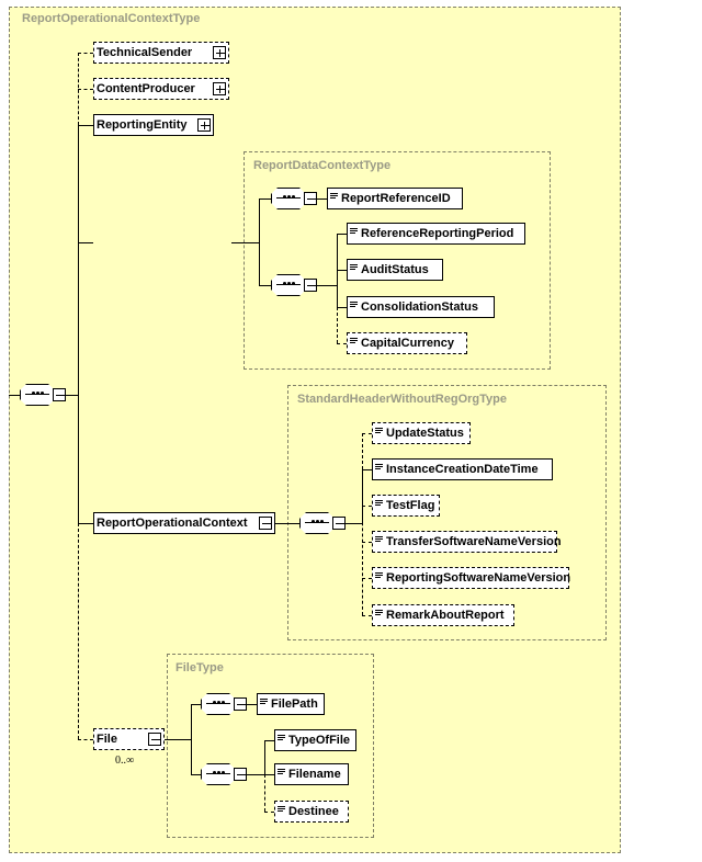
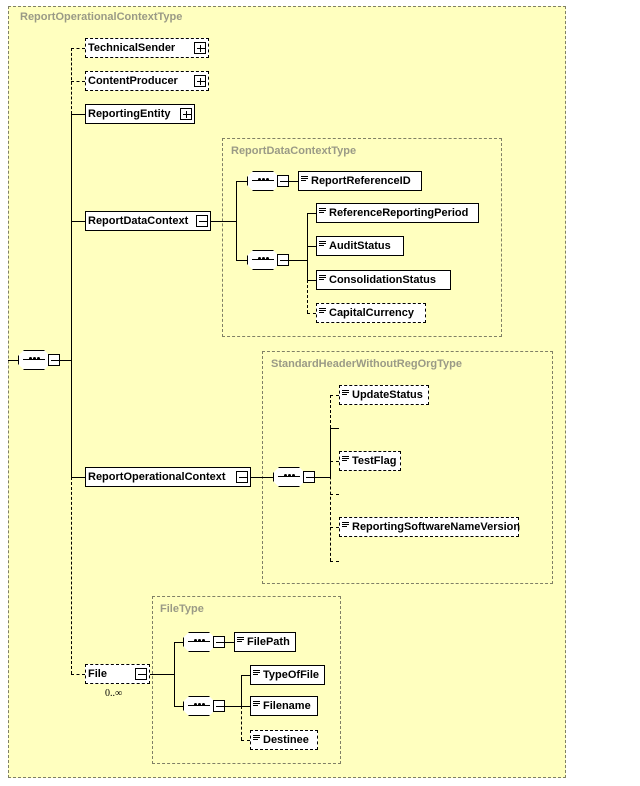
  ReportOperationalContextType
  ReportDataContextType
  StandardHeaderWithoutRegOrgType
  FileType
  TechnicalSender
  ContentProducer
  ReportingEntity
+ ReportDataContext
  ReportOperationalContext
  File
  0..∞
  ReportReferenceID
  ReferenceReportingPeriod
  AuditStatus
  ConsolidationStatus
  CapitalCurrency
  UpdateStatus
- InstanceCreationDateTime
  TestFlag
- TransferSoftwareNameVersion
  ReportingSoftwareNameVersion
- RemarkAboutReport
  FilePath
  TypeOfFile
  Filename
  Destinee
